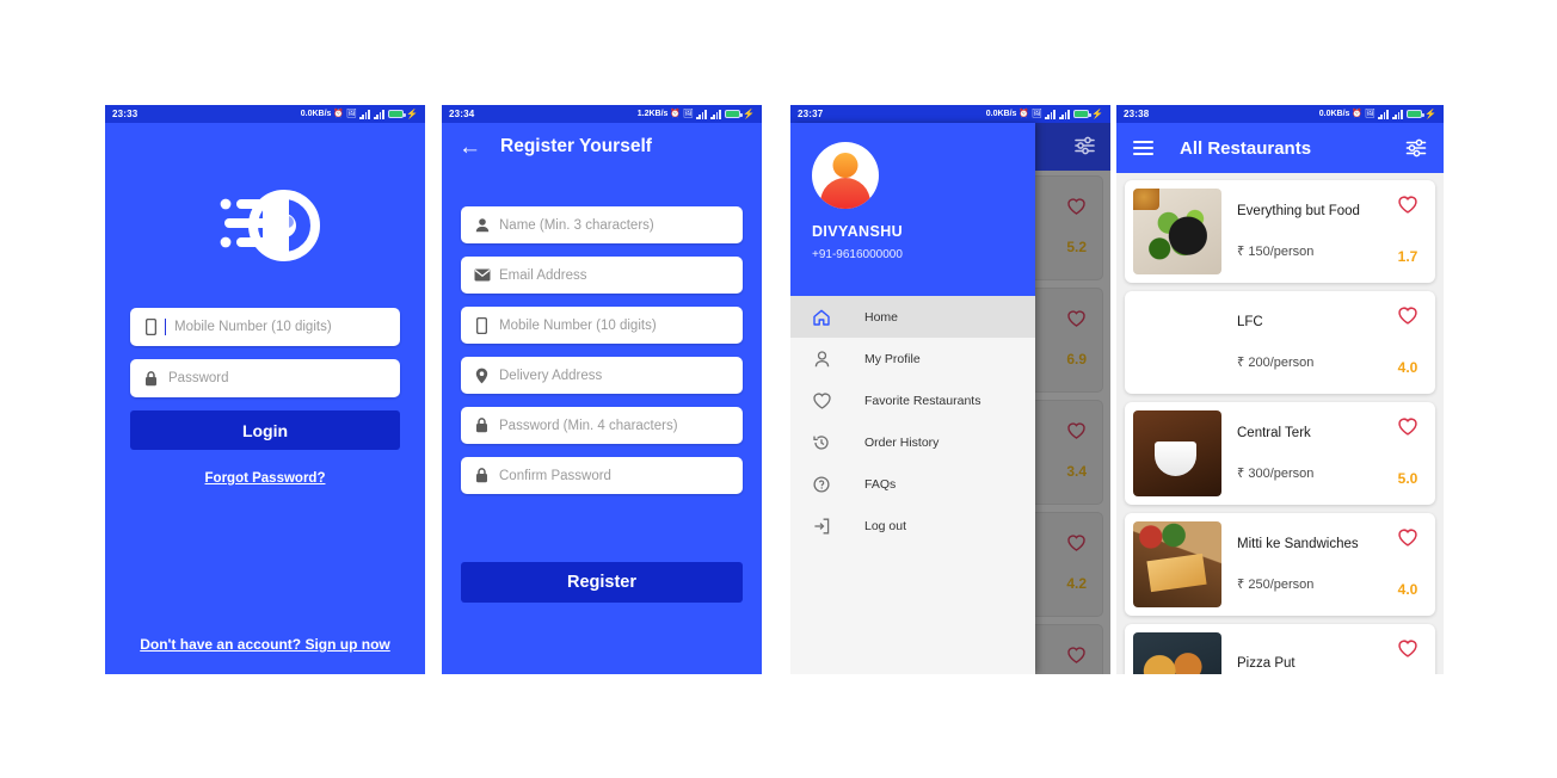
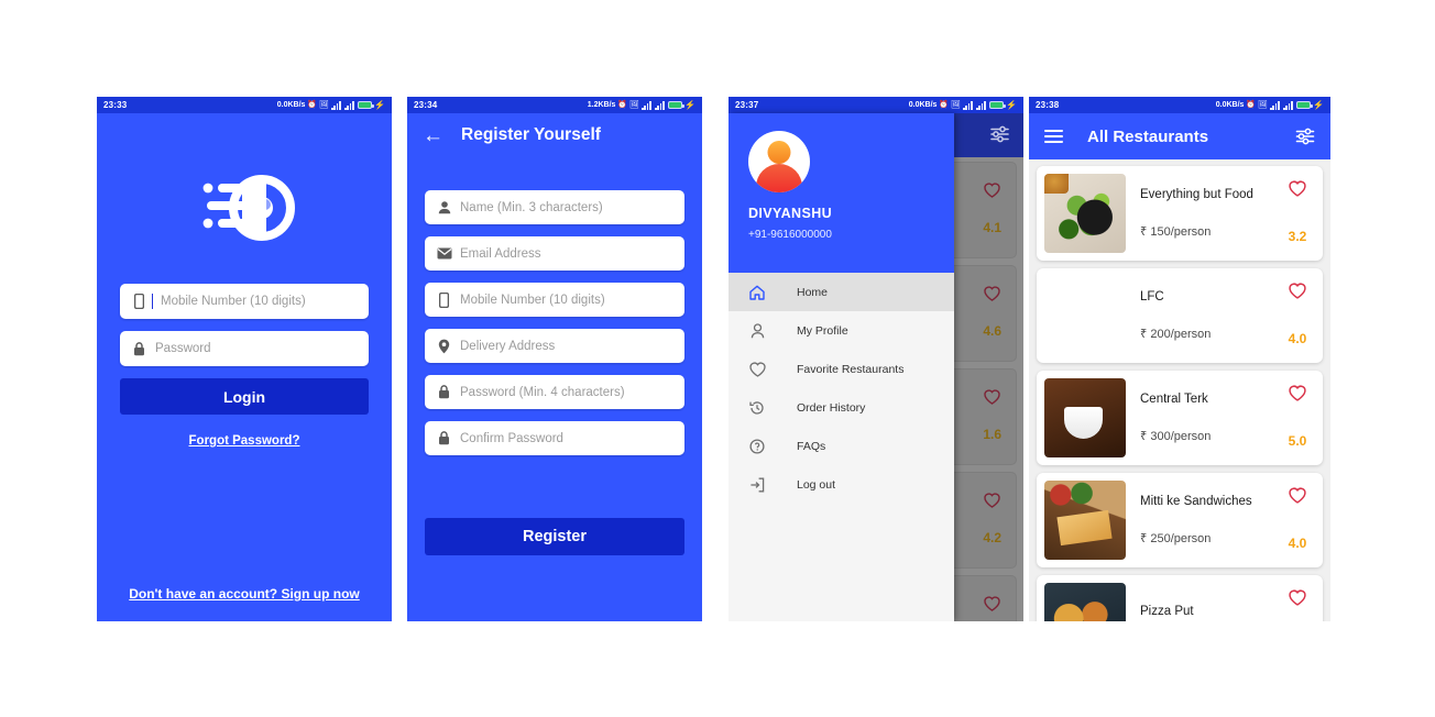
  23:33
  ⚡
  Mobile Number (10 digits)
  Password
  Login
  Forgot Password?
  Don't have an account? Sign up now
  23:34
  ⚡
  ←
  Register Yourself
  Name (Min. 3 characters)
  Email Address
  Mobile Number (10 digits)
  Delivery Address
  Password (Min. 4 characters)
  Confirm Password
  Register
  23:37
  ⚡
- 5.2
+ 4.1
- 6.9
+ 4.6
- 3.4
+ 1.6
  4.2
  DIVYANSHU
  +91-9616000000
  Home
  My Profile
  Favorite Restaurants
  Order History
  FAQs
  Log out
  23:38
  ⚡
  All Restaurants
  Everything but Food
  ₹ 150/person
- 1.7
+ 3.2
  LFC
  ₹ 200/person
  4.0
  Central Terk
  ₹ 300/person
  5.0
  Mitti ke Sandwiches
  ₹ 250/person
  4.0
  Pizza Put
